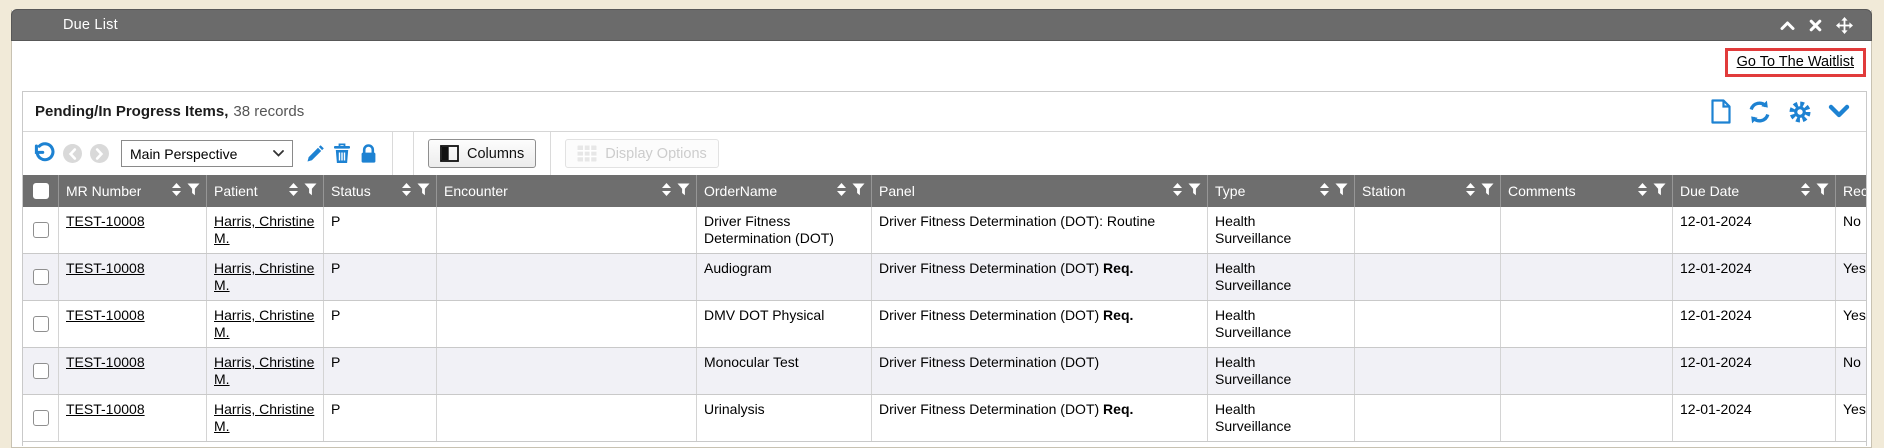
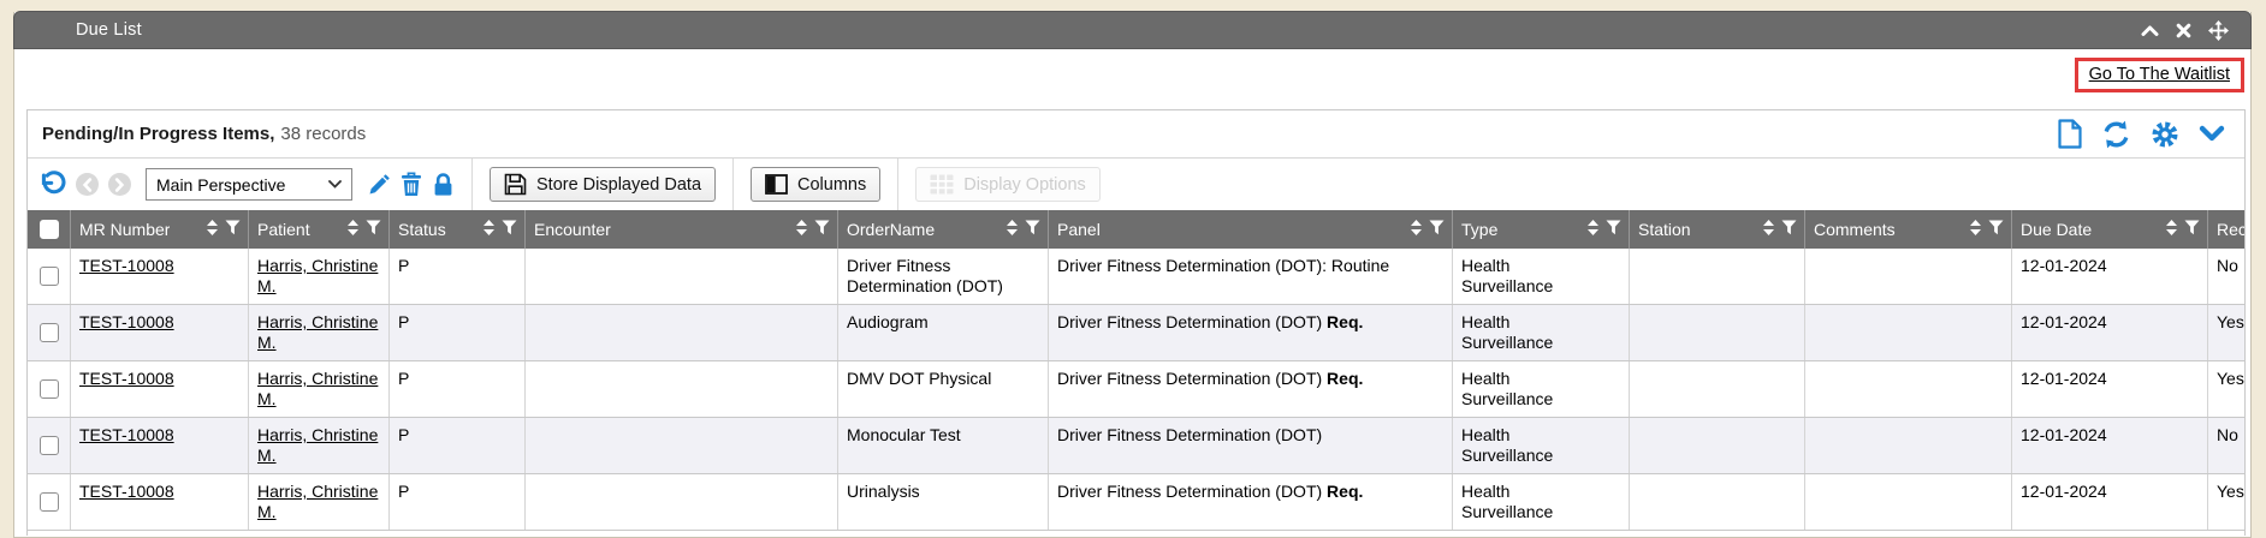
  Due List
  Go To The Waitlist
  Pending/In Progress Items,
  38 records
  Main Perspective
+ Store Displayed Data
  Columns
  Display Options
  MR Number
  Patient
  Status
  Encounter
  OrderName
  Panel
  Type
  Station
  Comments
  Due Date
  TEST-10008
  Harris, Christine M.
  P
  Driver Fitness Determination (DOT)
  Driver Fitness Determination (DOT): Routine
  Health Surveillance
  12-01-2024
  No
  TEST-10008
  Harris, Christine M.
  P
  Audiogram
  Driver Fitness Determination (DOT) Req.
  Health Surveillance
  12-01-2024
  Yes
  TEST-10008
  Harris, Christine M.
  P
  DMV DOT Physical
  Driver Fitness Determination (DOT) Req.
  Health Surveillance
  12-01-2024
  Yes
  TEST-10008
  Harris, Christine M.
  P
  Monocular Test
  Driver Fitness Determination (DOT)
  Health Surveillance
  12-01-2024
  No
  TEST-10008
  Harris, Christine M.
  P
  Urinalysis
  Driver Fitness Determination (DOT) Req.
  Health Surveillance
  12-01-2024
  Yes
